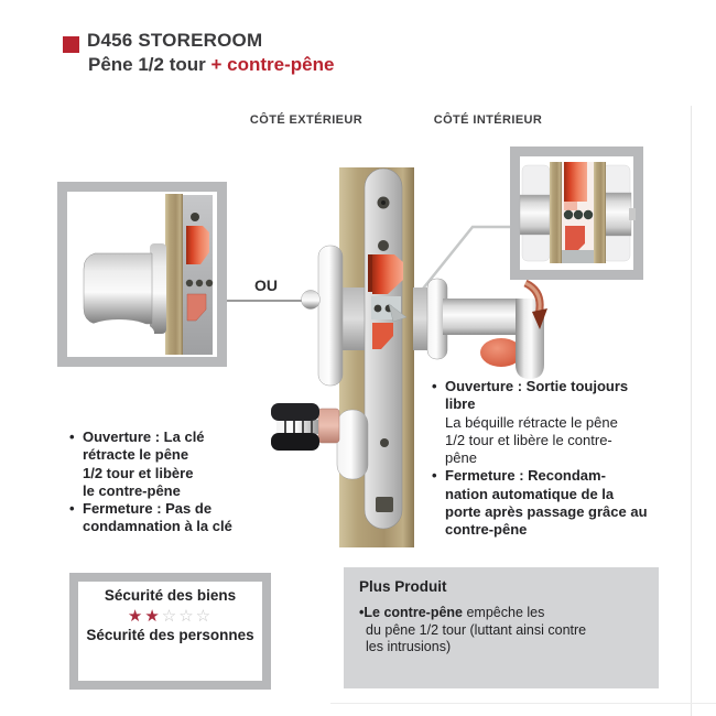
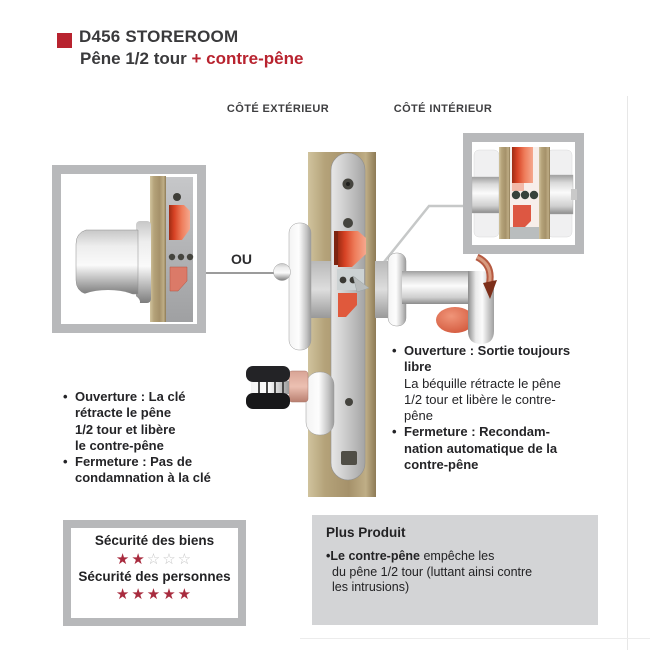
  D456 STOREROOM
  Pêne 1/2 tour + contre-pêne
  CÔTÉ EXTÉRIEUR
  CÔTÉ INTÉRIEUR
  OU
  Ouverture : La clé
  rétracte le pêne
  1/2 tour et libère
  le contre-pêne
  Fermeture : Pas de
  condamnation à la clé
  Ouverture : Sortie toujours
  libre
  La béquille rétracte le pêne
  1/2 tour et libère le contre-
  pêne
  Fermeture : Recondam-
  nation automatique de la
- porte après passage grâce au
  contre-pêne
  Sécurité des biens
  ★★☆☆☆
  Sécurité des personnes
+ ★★★★★
  Plus Produit
  Le contre-pêne empêche les
  du pêne 1/2 tour (luttant ainsi contre
  les intrusions)
